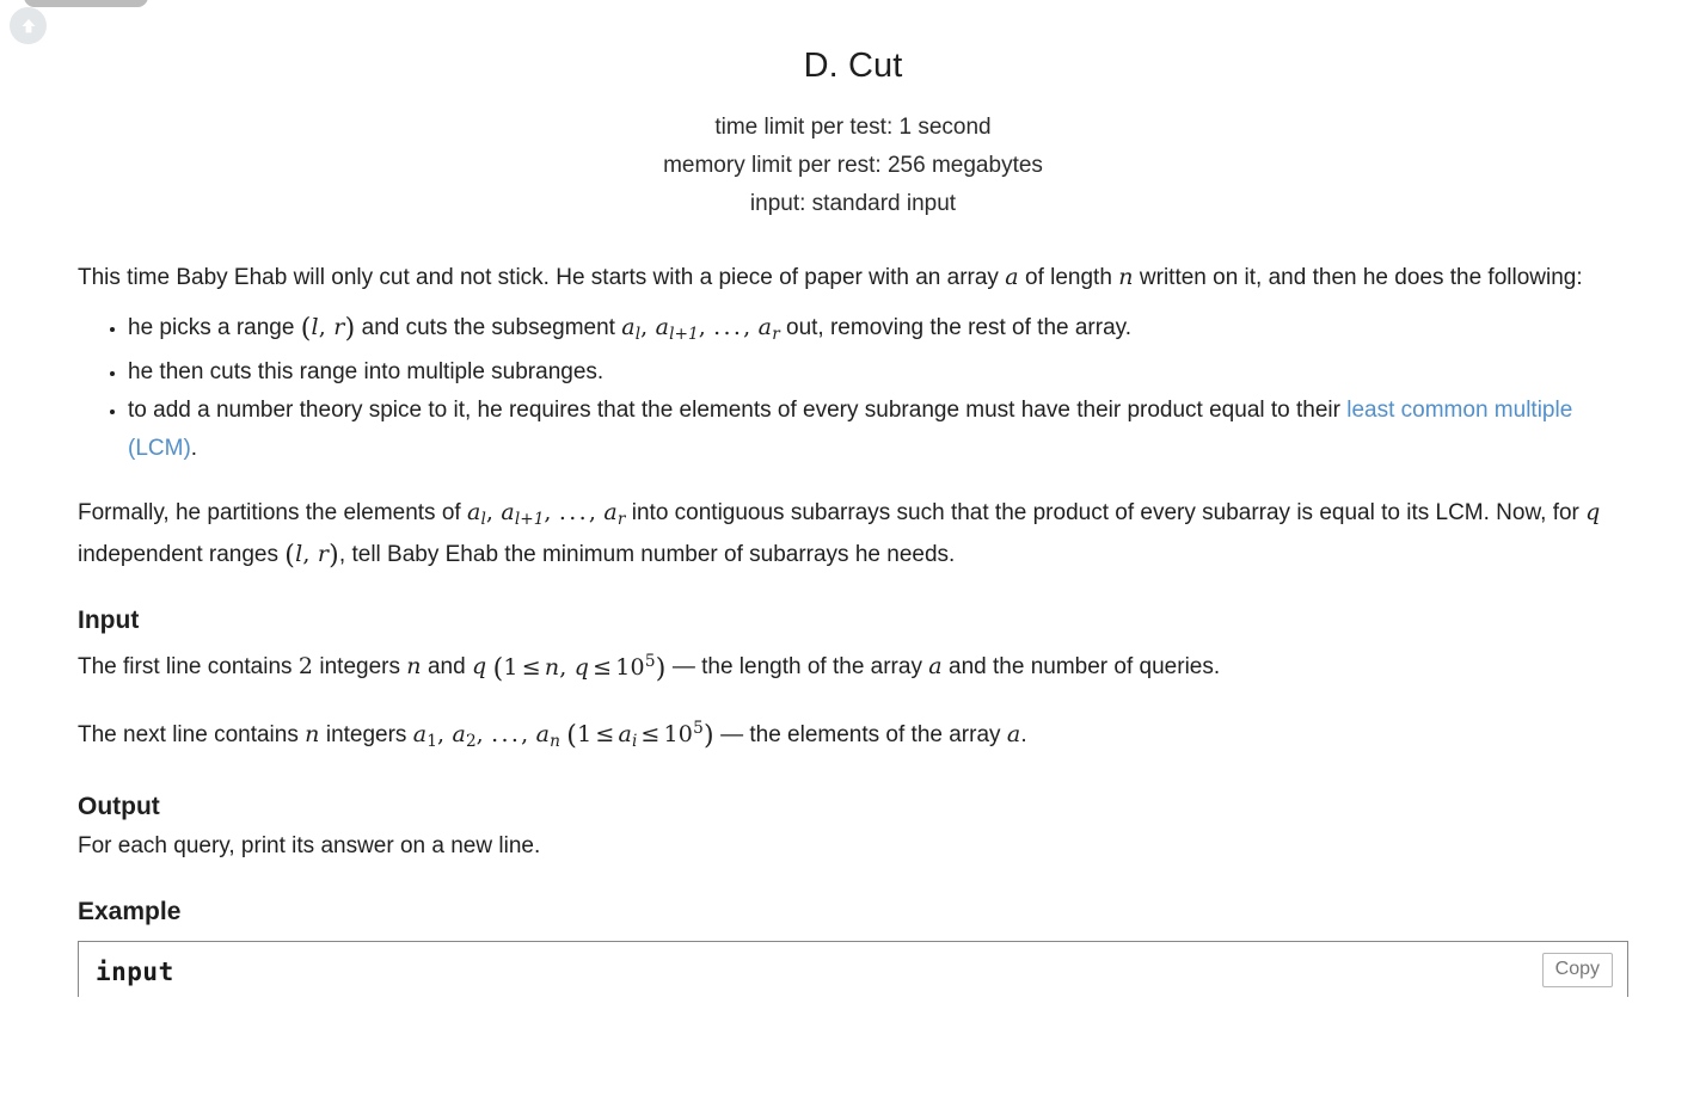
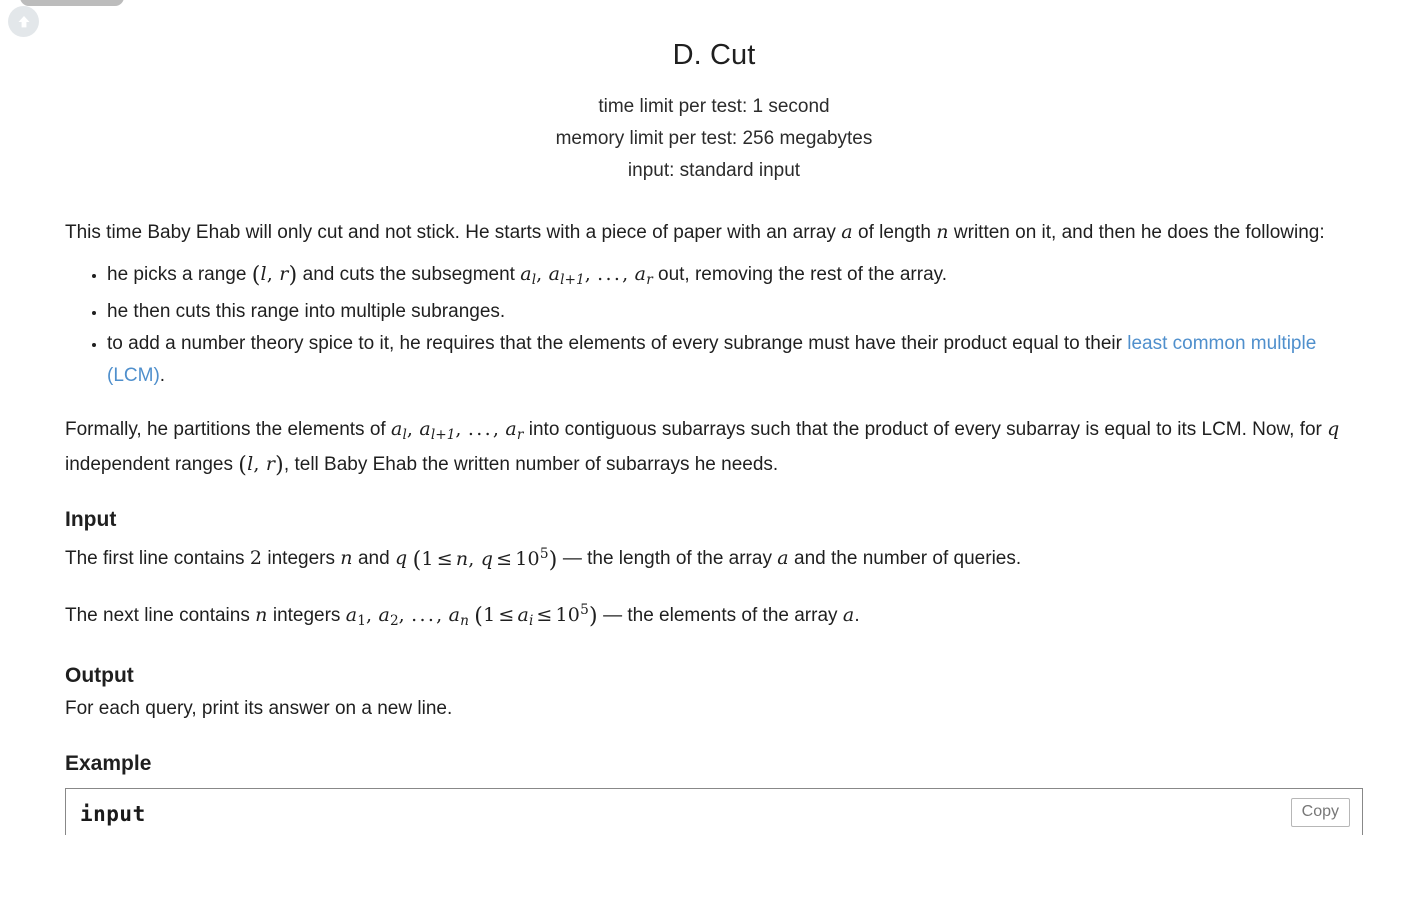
  D. Cut
  time limit per test: 1 second
- memory limit per rest: 256 megabytes
+ memory limit per test: 256 megabytes
  input: standard input
  This time Baby Ehab will only cut and not stick. He starts with a piece of paper with an array a of length n written on it, and then he does the following:
  he picks a range (l, r) and cuts the subsegment al, al+1, . . . , ar out, removing the rest of the array.
  he then cuts this range into multiple subranges.
  to add a number theory spice to it, he requires that the elements of every subrange must have their product equal to their least common multiple (LCM).
- Formally, he partitions the elements of al, al+1, . . . , ar into contiguous subarrays such that the product of every subarray is equal to its LCM. Now, for q independent ranges (l, r), tell Baby Ehab the minimum number of subarrays he needs.
+ Formally, he partitions the elements of al, al+1, . . . , ar into contiguous subarrays such that the product of every subarray is equal to its LCM. Now, for q independent ranges (l, r), tell Baby Ehab the written number of subarrays he needs.
  Input
  The first line contains 2 integers n and q (1 ≤ n, q ≤ 105) — the length of the array a and the number of queries.
  The next line contains n integers a1, a2, . . . , an (1 ≤ ai ≤ 105) — the elements of the array a.
  Output
  For each query, print its answer on a new line.
  Example
  input
  Copy
